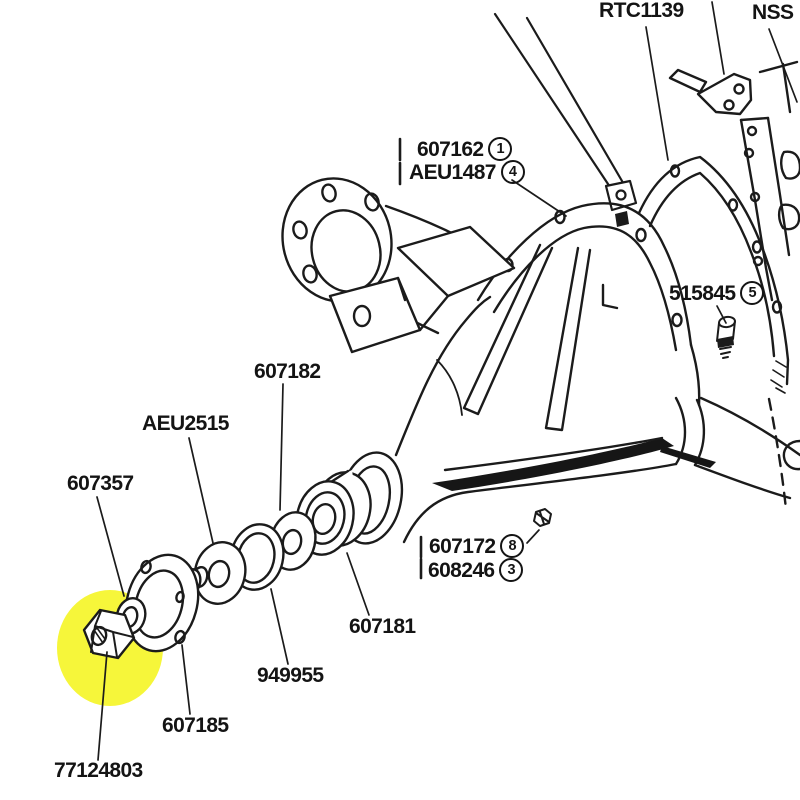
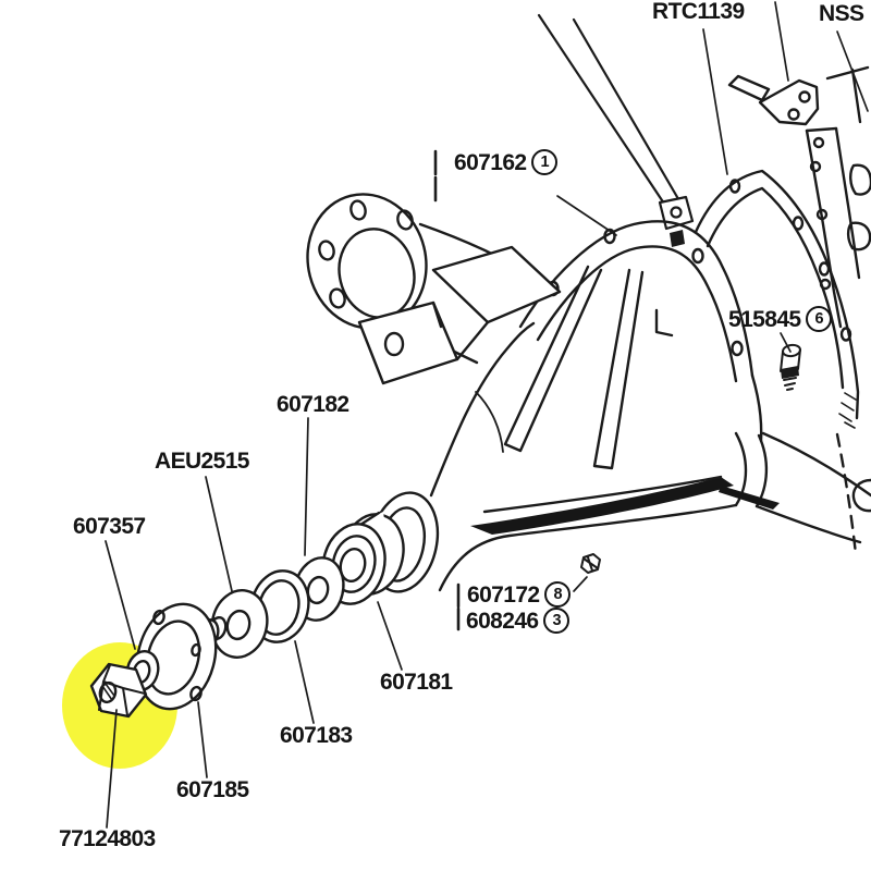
  RTC1139
  NSS
  607162
  1
- AEU1487
- 4
  515845
- 5
+ 6
  607172
  8
  608246
  3
  607182
  AEU2515
  607357
  607181
- 949955
+ 607183
  607185
  77124803
